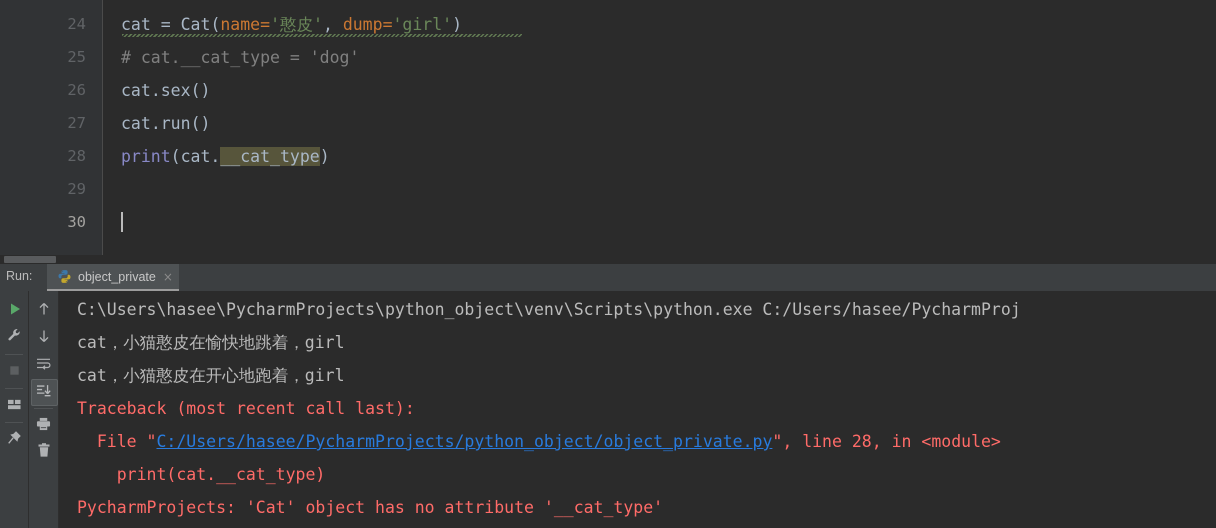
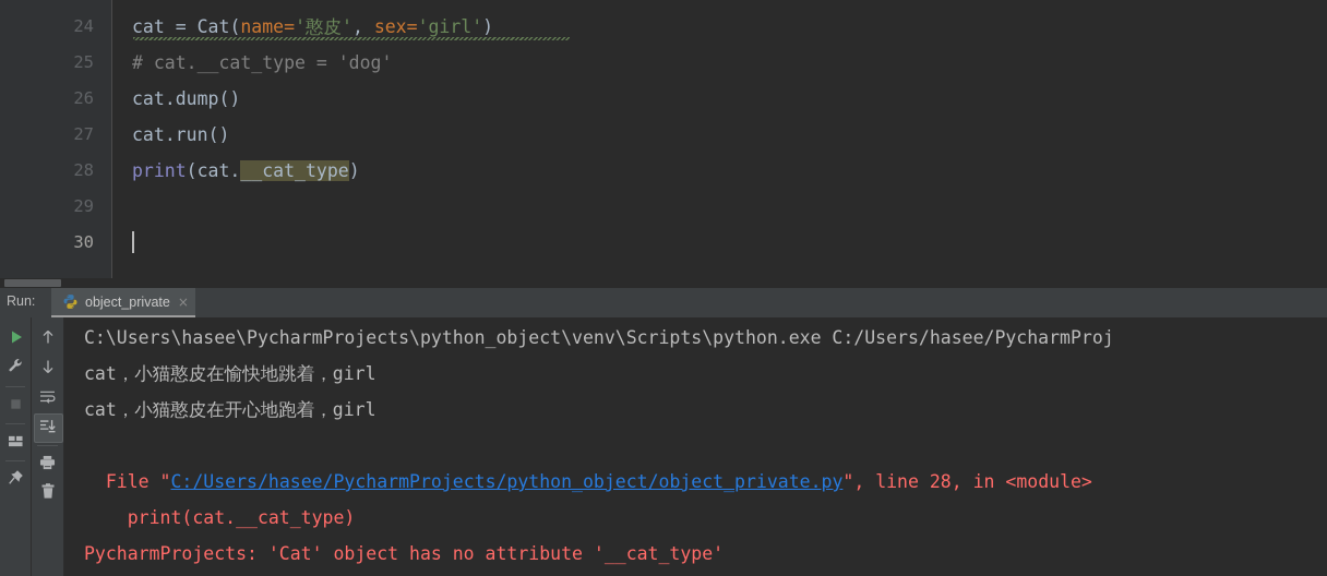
  24
  25
  26
  27
  28
  29
  30
- cat = Cat(name='憨皮', dump='girl')
+ cat = Cat(name='憨皮', sex='girl')
  # cat.__cat_type = 'dog'
- cat.sex()
+ cat.dump()
  cat.run()
  print(cat.__cat_type)
  Run:
  object_private
  ×
  C:\Users\hasee\PycharmProjects\python_object\venv\Scripts\python.exe C:/Users/hasee/PycharmProj
  cat，小猫憨皮在愉快地跳着，girl
  cat，小猫憨皮在开心地跑着，girl
- Traceback (most recent call last):
  File "C:/Users/hasee/PycharmProjects/python_object/object_private.py", line 28, in <module>
  print(cat.__cat_type)
  PycharmProjects: 'Cat' object has no attribute '__cat_type'
